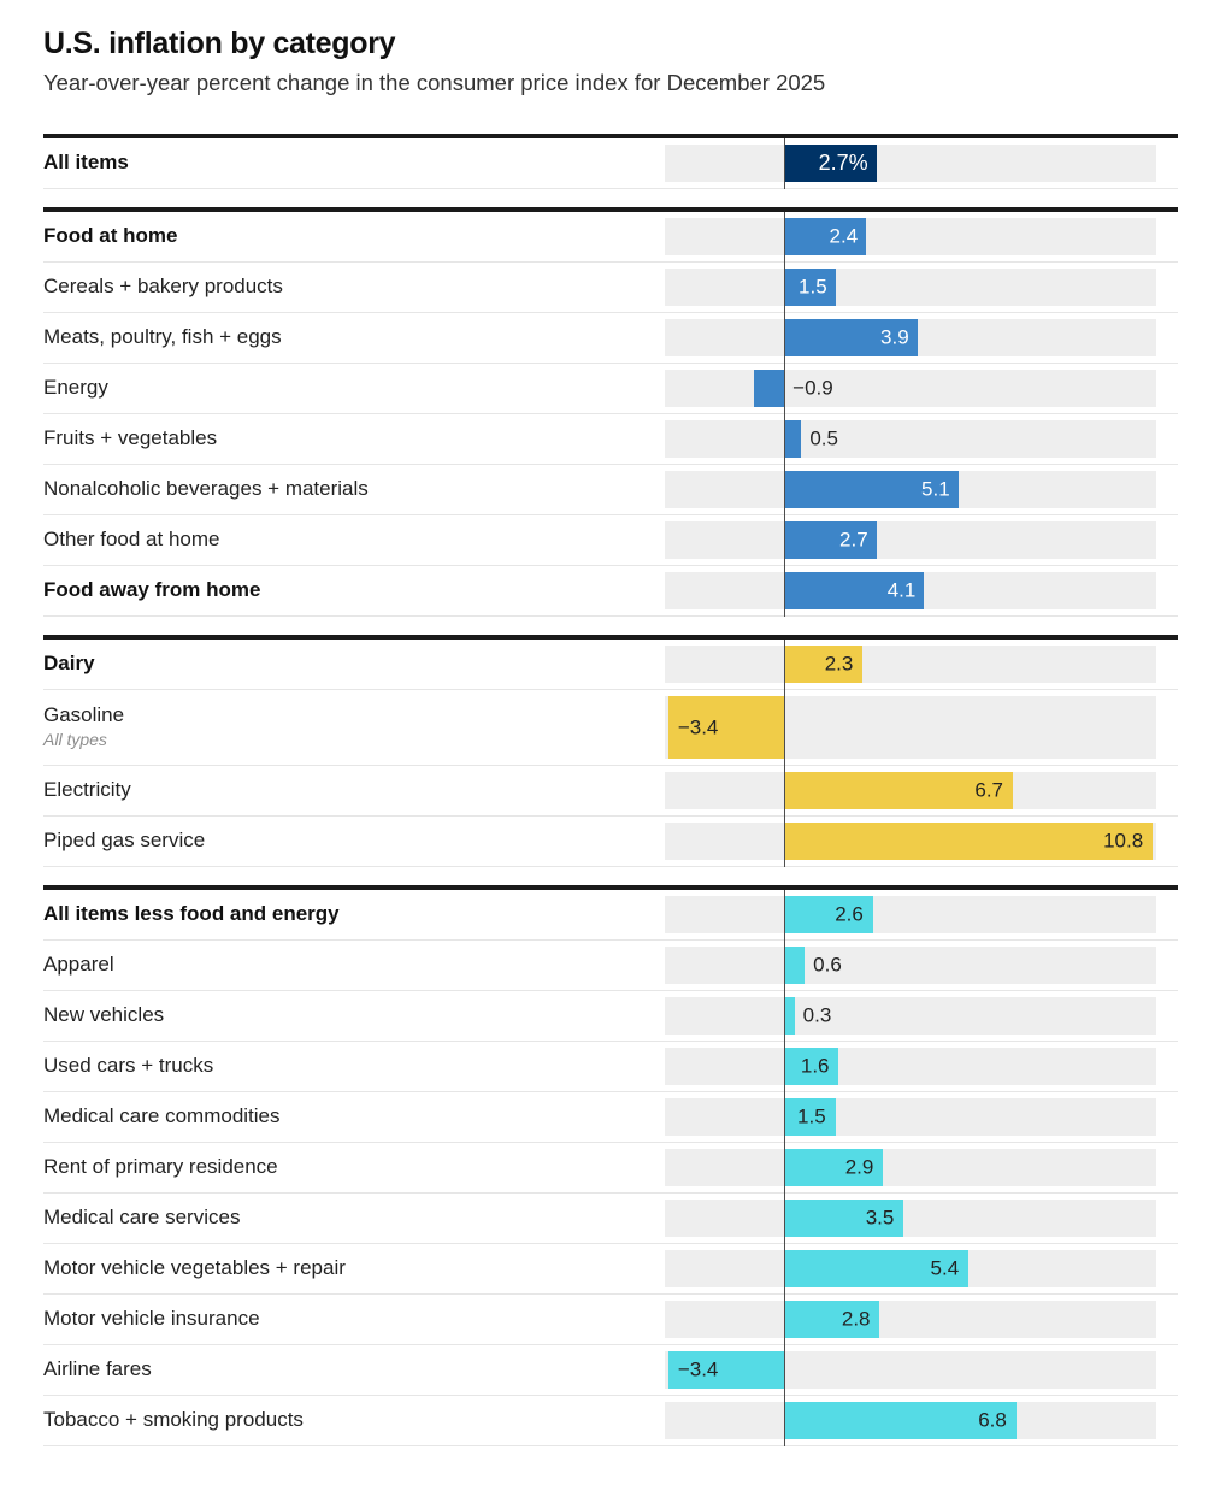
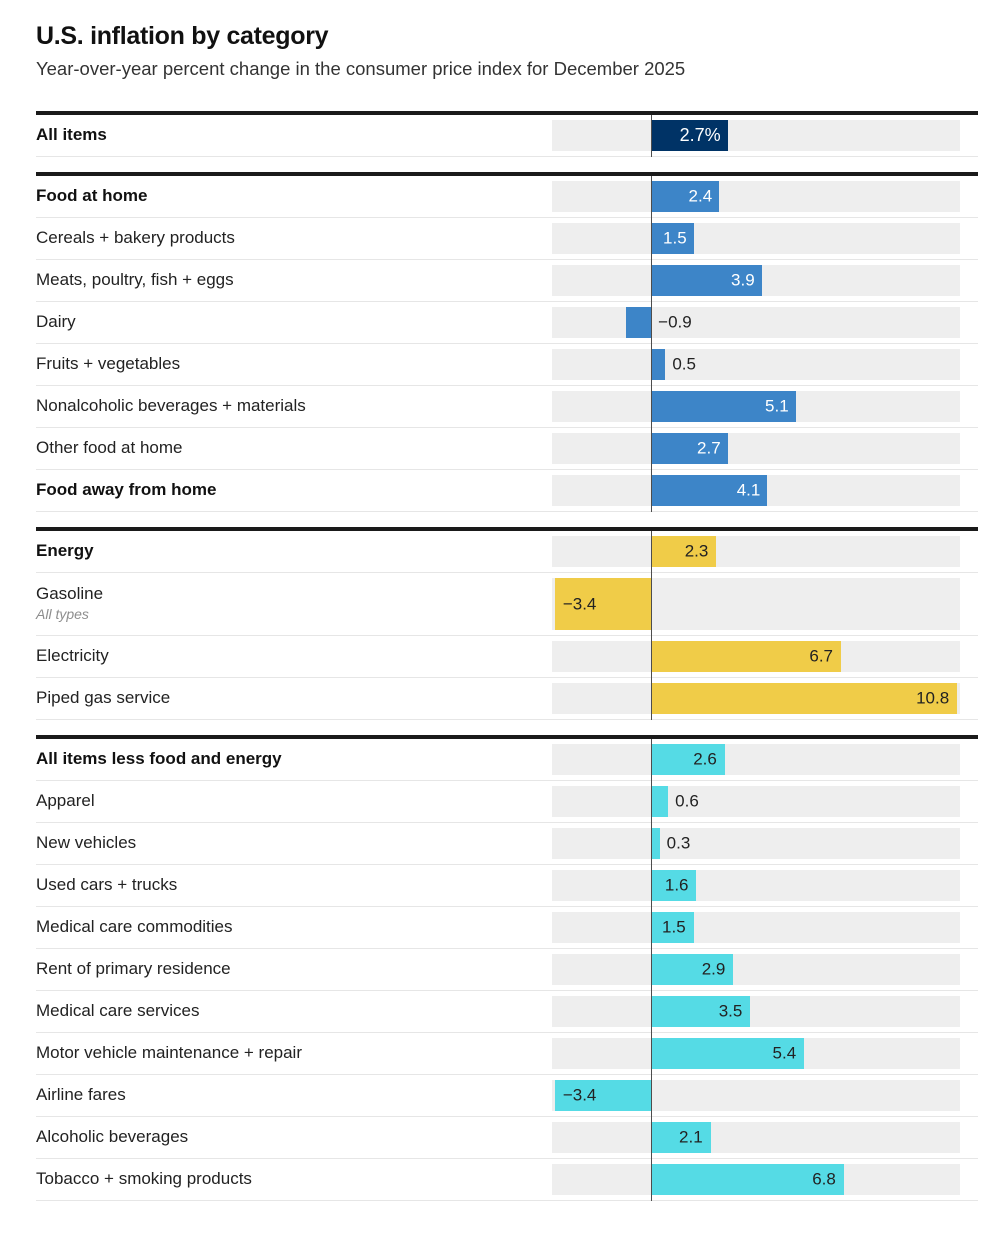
  U.S. inflation by category
  Year-over-year percent change in the consumer price index for December 2025
  All items
  2.7%
  Food at home
  2.4
  Cereals + bakery products
  1.5
  Meats, poultry, fish + eggs
  3.9
- Energy
+ Dairy
  −0.9
  Fruits + vegetables
  0.5
  Nonalcoholic beverages + materials
  5.1
  Other food at home
  2.7
  Food away from home
  4.1
- Dairy
+ Energy
  2.3
  Gasoline
  All types
  −3.4
  Electricity
  6.7
  Piped gas service
  10.8
  All items less food and energy
  2.6
  Apparel
  0.6
  New vehicles
  0.3
  Used cars + trucks
  1.6
  Medical care commodities
  1.5
  Rent of primary residence
  2.9
  Medical care services
  3.5
- Motor vehicle vegetables + repair
+ Motor vehicle maintenance + repair
  5.4
- Motor vehicle insurance
- 2.8
  Airline fares
  −3.4
+ Alcoholic beverages
+ 2.1
  Tobacco + smoking products
  6.8
